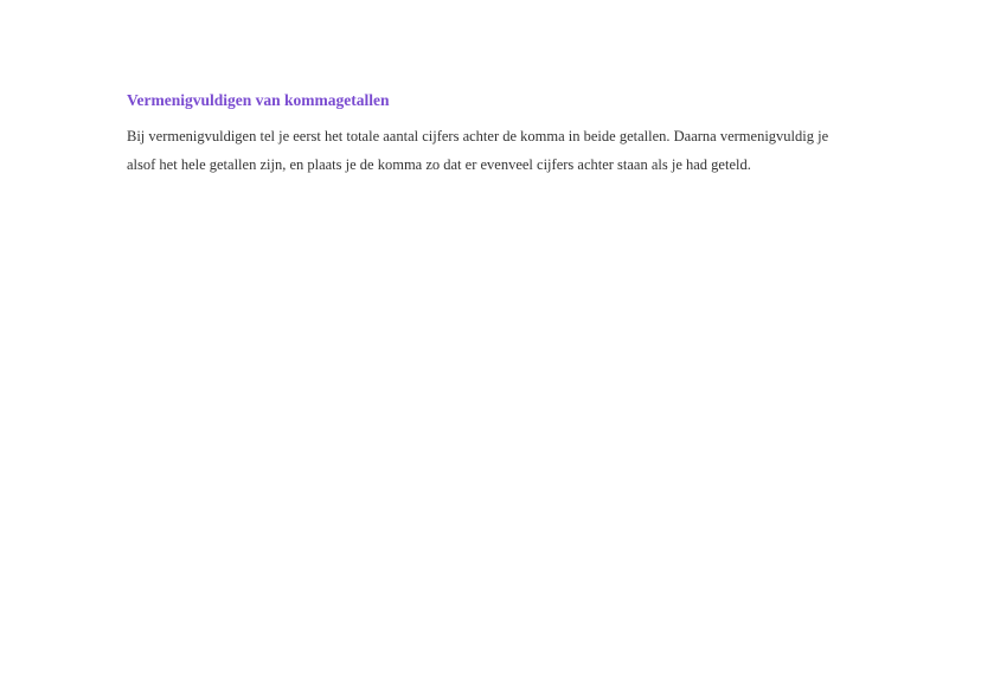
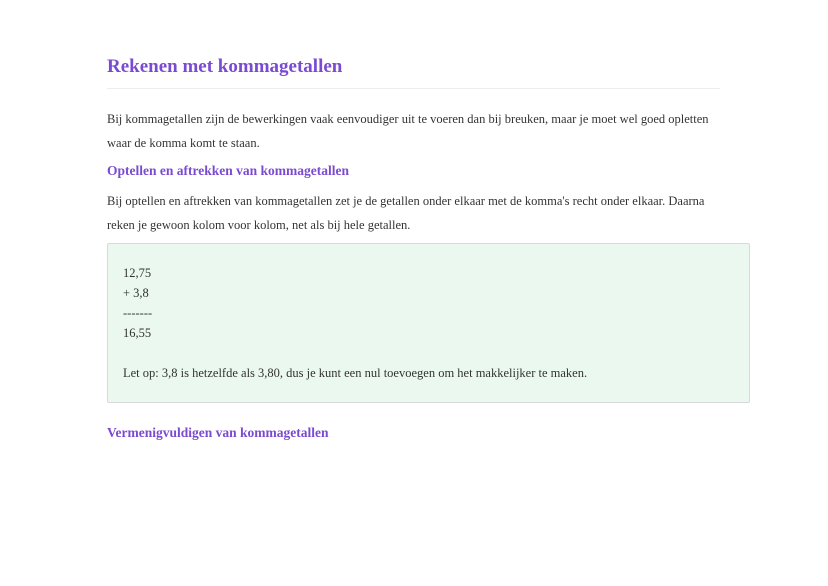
+ Rekenen met kommagetallen
+ Bij kommagetallen zijn de bewerkingen vaak eenvoudiger uit te voeren dan bij breuken, maar je moet wel goed opletten waar de komma komt te staan.
+ Optellen en aftrekken van kommagetallen
+ Bij optellen en aftrekken van kommagetallen zet je de getallen onder elkaar met de komma's recht onder elkaar. Daarna reken je gewoon kolom voor kolom, net als bij hele getallen.
+ 12,75
+ + 3,8
+ -------
+ 16,55
+ Let op: 3,8 is hetzelfde als 3,80, dus je kunt een nul toevoegen om het makkelijker te maken.
  Vermenigvuldigen van kommagetallen
- Bij vermenigvuldigen tel je eerst het totale aantal cijfers achter de komma in beide getallen. Daarna vermenigvuldig je alsof het hele getallen zijn, en plaats je de komma zo dat er evenveel cijfers achter staan als je had geteld.
